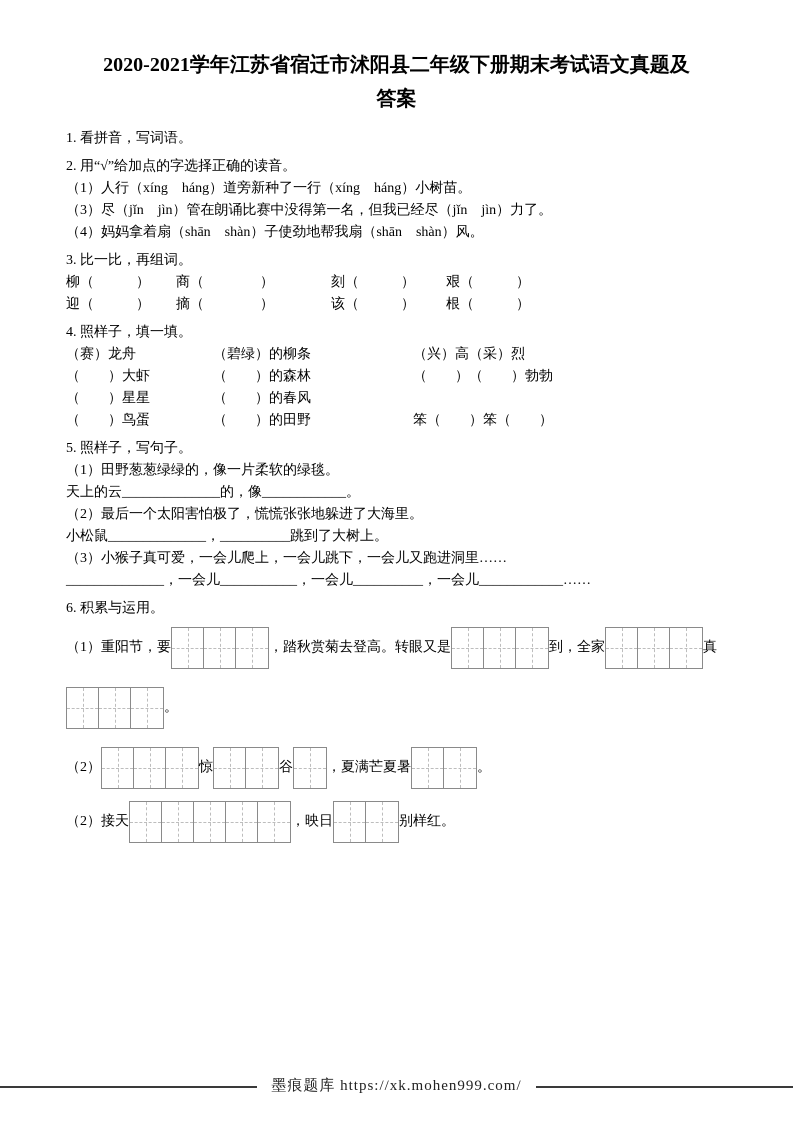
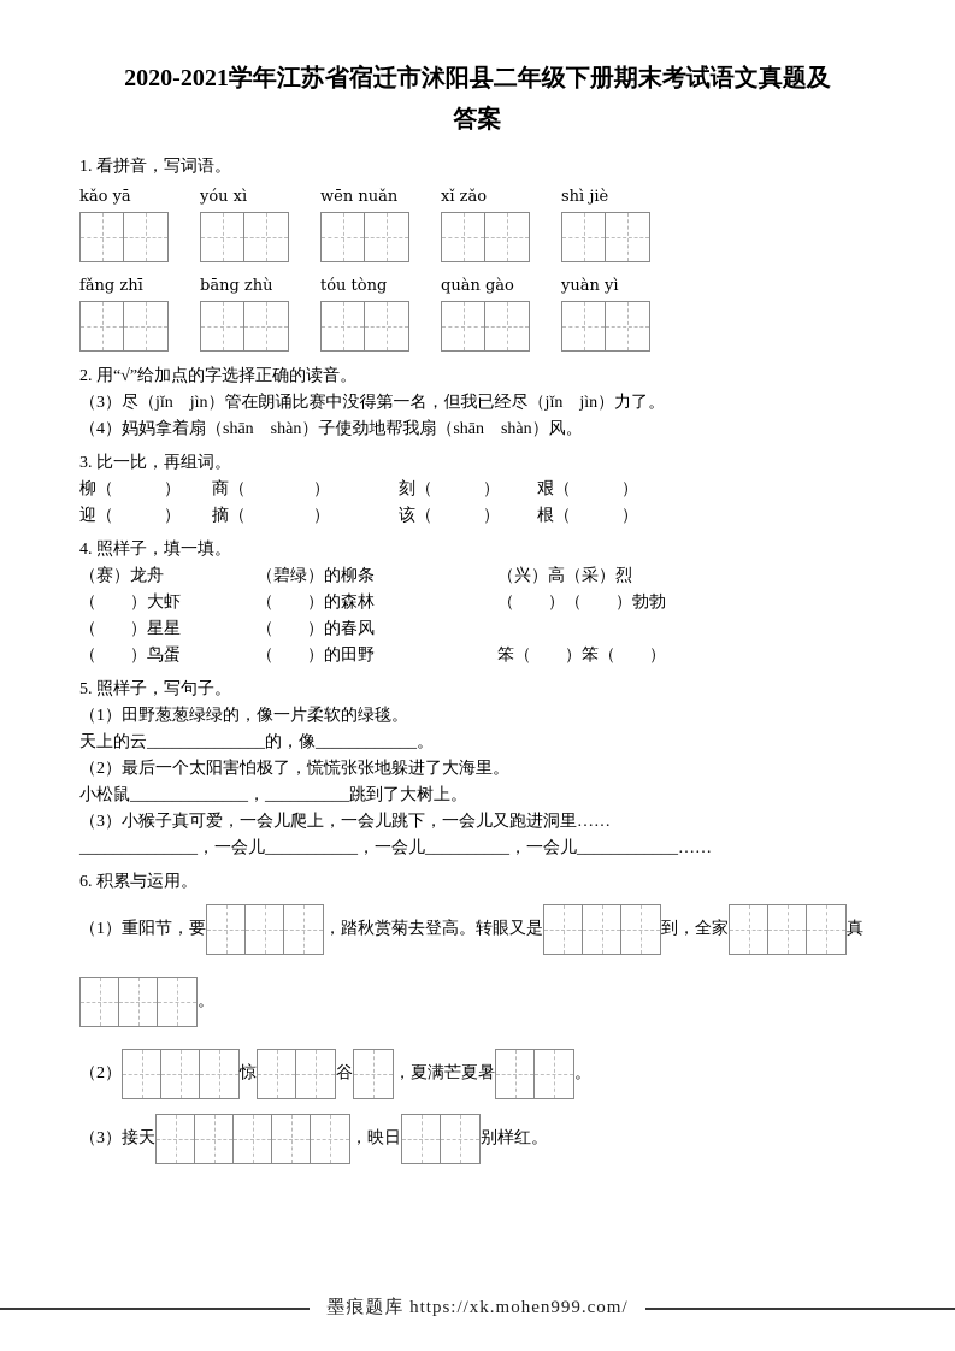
  2020-2021学年江苏省宿迁市沭阳县二年级下册期末考试语文真题及
  答案
  1. 看拼音，写词语。
+ kǎo yā
+ yóu xì
+ wēn nuǎn
+ xǐ zǎo
+ shì jiè
+ fǎng zhī
+ bāng zhù
+ tóu tòng
+ quàn gào
+ yuàn yì
  2. 用“√”给加点的字选择正确的读音。
- （1）人行（xíng háng）道旁新种了一行（xíng háng）小树苗。
  （3）尽（jǐn jìn）管在朗诵比赛中没得第一名，但我已经尽（jǐn jìn）力了。
  （4）妈妈拿着扇（shān shàn）子使劲地帮我扇（shān shàn）风。
  3. 比一比，再组词。
  柳（ ）
  商（ ）
  刻（ ）
  艰（ ）
  迎（ ）
  摘（ ）
  该（ ）
  根（ ）
  4. 照样子，填一填。
  （赛）龙舟
  （碧绿）的柳条
  （兴）高（采）烈
  （ ）大虾
  （ ）的森林
  （ ）（ ）勃勃
  （ ）星星
  （ ）的春风
  （ ）鸟蛋
  （ ）的田野
  笨（ ）笨（ ）
  5. 照样子，写句子。
  （1）田野葱葱绿绿的，像一片柔软的绿毯。
  天上的云______________的，像____________。
  （2）最后一个太阳害怕极了，慌慌张张地躲进了大海里。
  小松鼠______________，__________跳到了大树上。
  （3）小猴子真可爱，一会儿爬上，一会儿跳下，一会儿又跑进洞里……
  ______________，一会儿___________，一会儿__________，一会儿____________……
  6. 积累与运用。
  （1）重阳节，要
  ，踏秋赏菊去登高。转眼又是
  到，全家
  真
  。
  （2）
  惊
  谷
  ，夏满芒夏暑
  。
- （2）接天
+ （3）接天
  ，映日
  别样红。
  墨痕题库 https://xk.mohen999.com/
